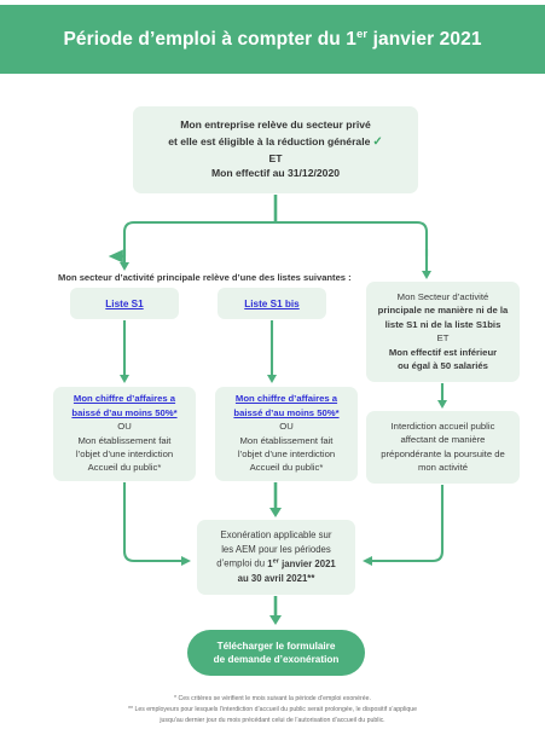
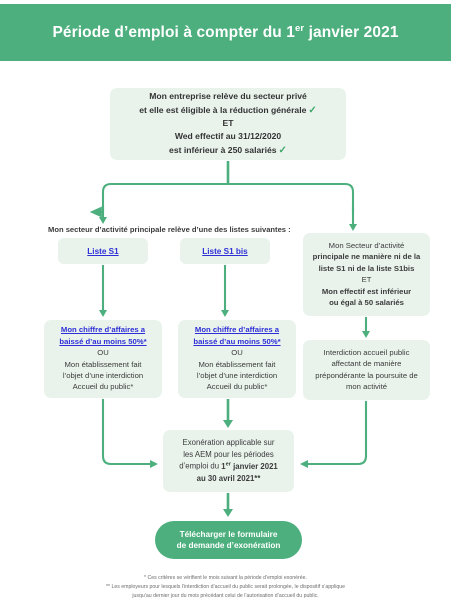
  Période d’emploi à compter du 1er janvier 2021
  Mon entreprise relève du secteur privé
  et elle est éligible à la réduction générale ✓
  ET
- Mon effectif au 31/12/2020
+ Wed effectif au 31/12/2020
+ est inférieur à 250 salariés ✓
  Mon secteur d’activité principale relève d’une des listes suivantes :
  Liste S1
  Liste S1 bis
  Mon Secteur d’activité
  principale ne manière ni de la
  liste S1 ni de la liste S1bis
  ET
  Mon effectif est inférieur
  ou égal à 50 salariés
  Mon chiffre d’affaires a
  baissé d’au moins 50%*
  OU
  Mon établissement fait
  l’objet d’une interdiction
  Accueil du public*
  Mon chiffre d’affaires a
  baissé d’au moins 50%*
  OU
  Mon établissement fait
  l’objet d’une interdiction
  Accueil du public*
  Interdiction accueil public
  affectant de manière
  prépondérante la poursuite de
  mon activité
  Exonération applicable sur
  les AEM pour les périodes
  d’emploi du 1 janvier 2021
  au 30 avril 2021**
  Télécharger le formulaire
  de demande d’exonération
